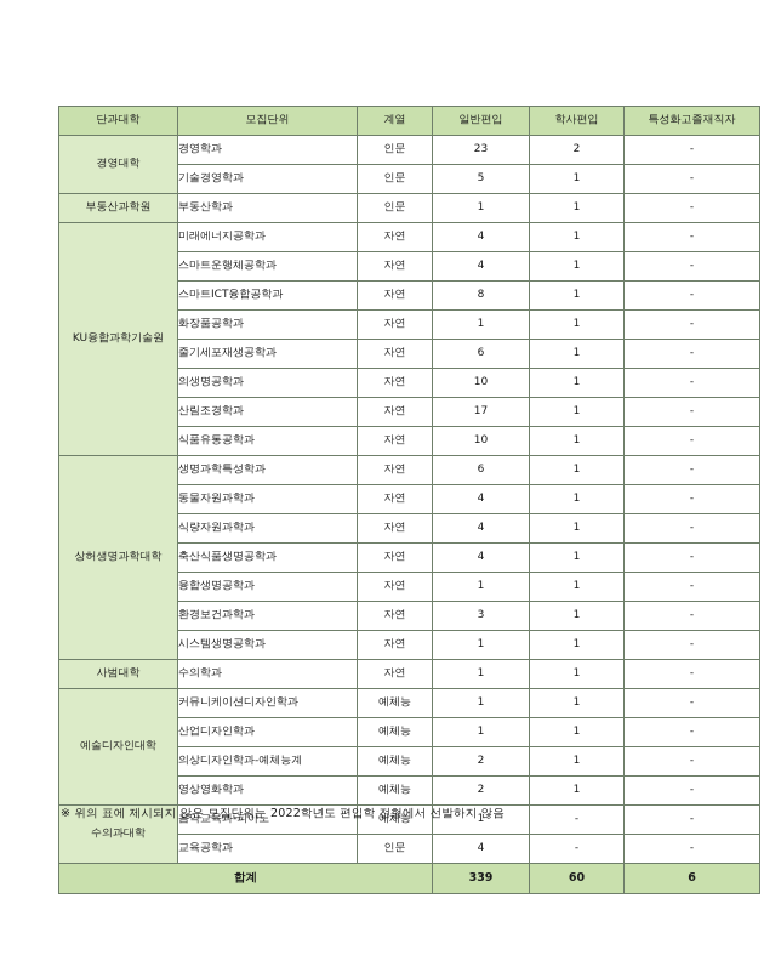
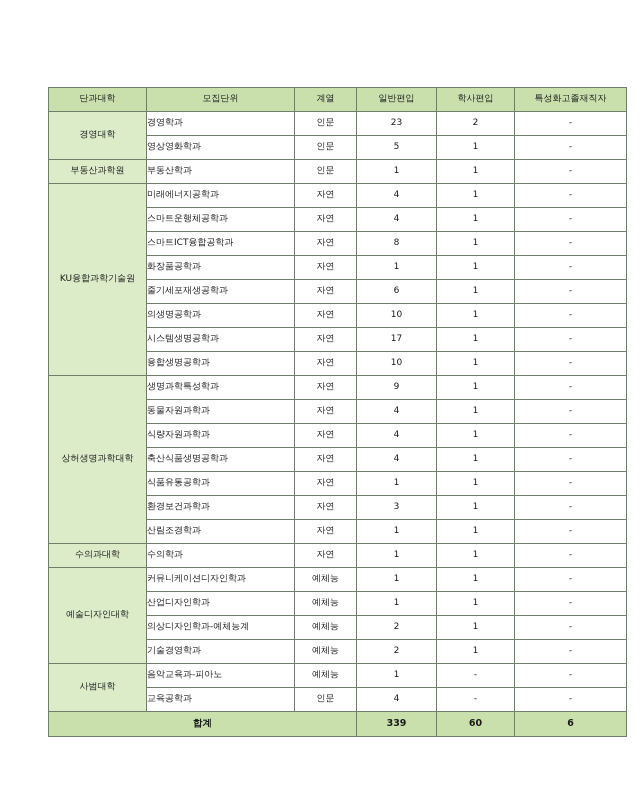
  단과대학	모집단위	계열	일반편입	학사편입	특성화고졸재직자
  경영대학	경영학과	인문	23	2	-
- 기술경영학과	인문	5	1	-
+ 영상영화학과	인문	5	1	-
  부동산과학원	부동산학과	인문	1	1	-
  KU융합과학기술원	미래에너지공학과	자연	4	1	-
  스마트운행체공학과	자연	4	1	-
  스마트ICT융합공학과	자연	8	1	-
  화장품공학과	자연	1	1	-
  줄기세포재생공학과	자연	6	1	-
  의생명공학과	자연	10	1	-
- 산림조경학과	자연	17	1	-
+ 시스템생명공학과	자연	17	1	-
- 식품유통공학과	자연	10	1	-
+ 융합생명공학과	자연	10	1	-
- 상허생명과학대학	생명과학특성학과	자연	6	1	-
+ 상허생명과학대학	생명과학특성학과	자연	9	1	-
  동물자원과학과	자연	4	1	-
  식량자원과학과	자연	4	1	-
  축산식품생명공학과	자연	4	1	-
- 융합생명공학과	자연	1	1	-
+ 식품유통공학과	자연	1	1	-
  환경보건과학과	자연	3	1	-
- 시스템생명공학과	자연	1	1	-
+ 산림조경학과	자연	1	1	-
- 사범대학	수의학과	자연	1	1	-
+ 수의과대학	수의학과	자연	1	1	-
  예술디자인대학	커뮤니케이션디자인학과	예체능	1	1	-
  산업디자인학과	예체능	1	1	-
  의상디자인학과-예체능계	예체능	2	1	-
- 영상영화학과	예체능	2	1	-
+ 기술경영학과	예체능	2	1	-
- 수의과대학	음악교육과-피아노	예체능	1	-	-
+ 사범대학	음악교육과-피아노	예체능	1	-	-
  교육공학과	인문	4	-	-
  합계	339	60	6
- ※ 위의 표에 제시되지 않은 모집단위는 2022학년도 편입학 전형에서 선발하지 않음
